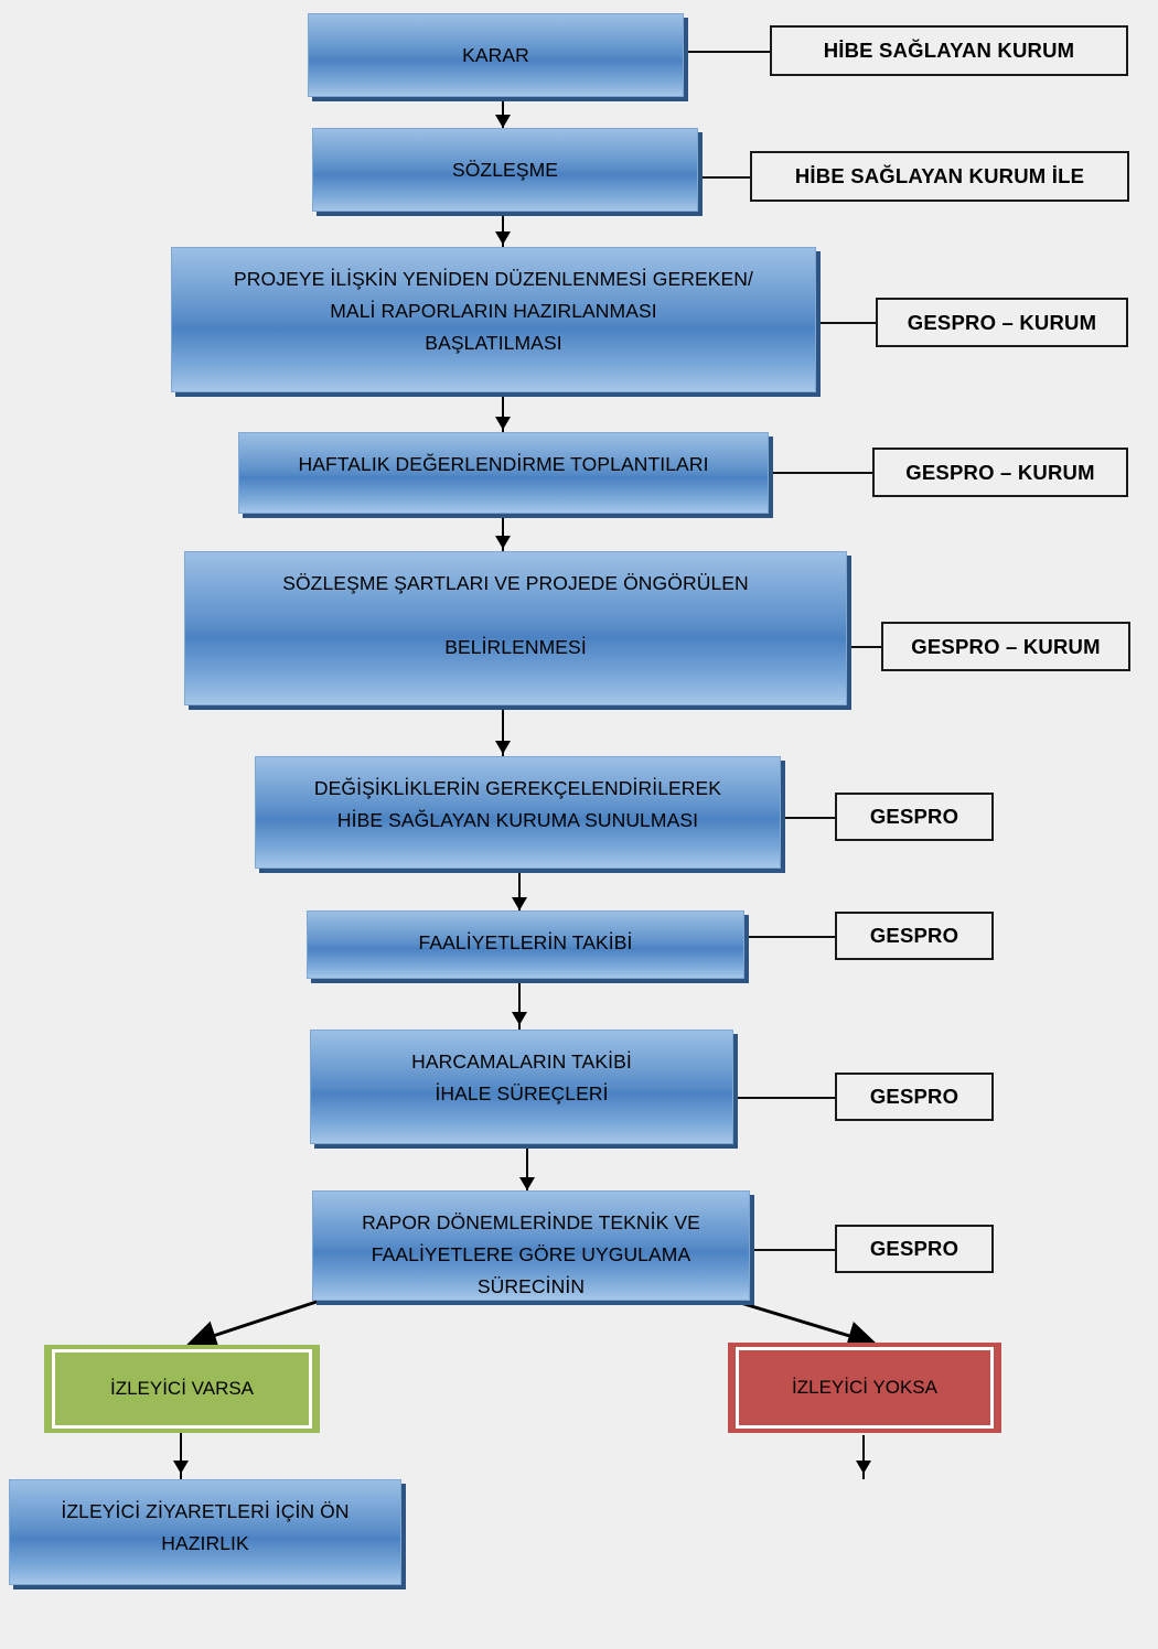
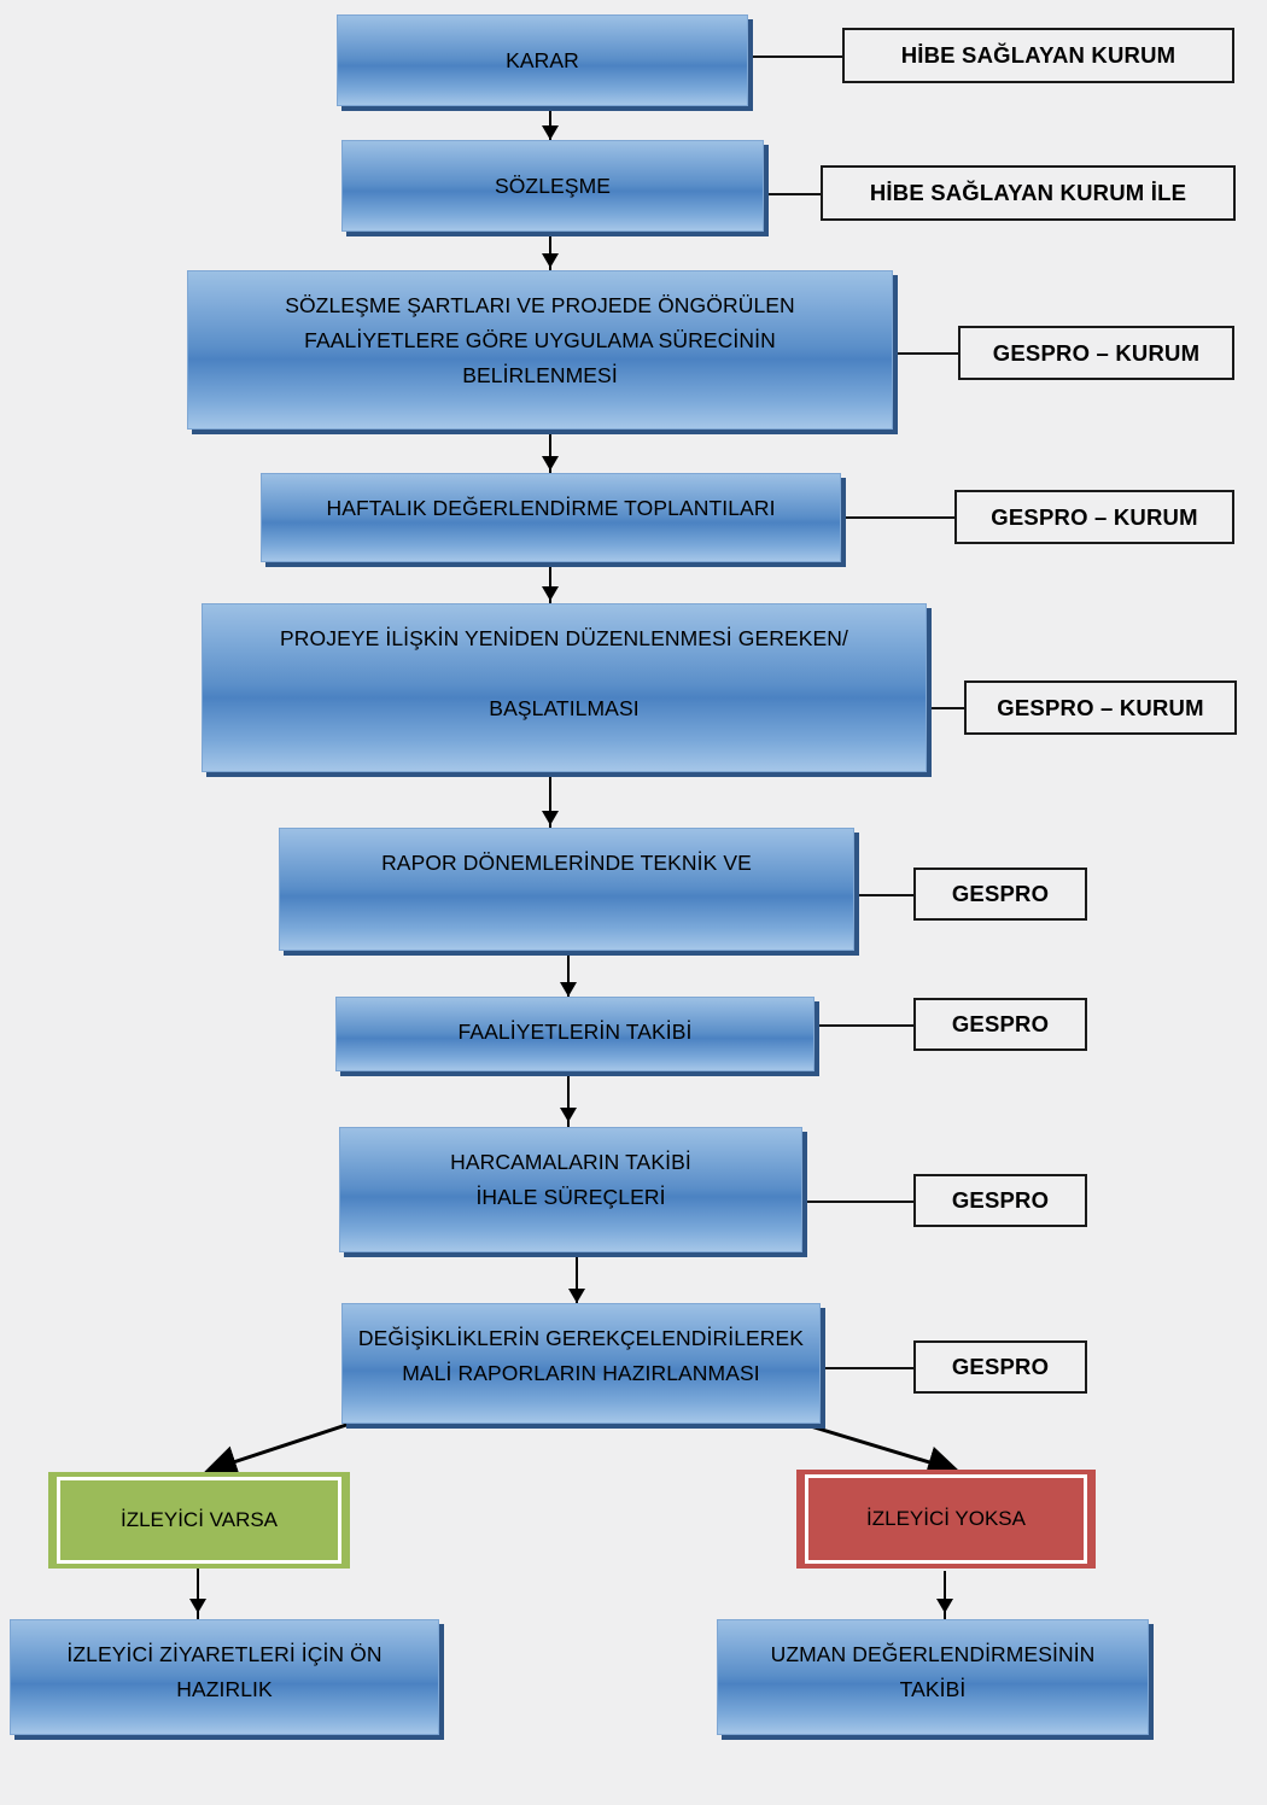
  KARAR
  SÖZLEŞME
- PROJEYE İLİŞKİN YENİDEN DÜZENLENMESİ GEREKEN/
+ SÖZLEŞME ŞARTLARI VE PROJEDE ÖNGÖRÜLEN
- MALİ RAPORLARIN HAZIRLANMASI
+ FAALİYETLERE GÖRE UYGULAMA SÜRECİNİN
- BAŞLATILMASI
+ BELİRLENMESİ
  HAFTALIK DEĞERLENDİRME TOPLANTILARI
- SÖZLEŞME ŞARTLARI VE PROJEDE ÖNGÖRÜLEN
+ PROJEYE İLİŞKİN YENİDEN DÜZENLENMESİ GEREKEN/
- BELİRLENMESİ
+ BAŞLATILMASI
- DEĞİŞİKLİKLERİN GEREKÇELENDİRİLEREK
+ RAPOR DÖNEMLERİNDE TEKNİK VE
- HİBE SAĞLAYAN KURUMA SUNULMASI
  FAALİYETLERİN TAKİBİ
  HARCAMALARIN TAKİBİ
  İHALE SÜREÇLERİ
- RAPOR DÖNEMLERİNDE TEKNİK VE
+ DEĞİŞİKLİKLERİN GEREKÇELENDİRİLEREK
- FAALİYETLERE GÖRE UYGULAMA SÜRECİNİN
+ MALİ RAPORLARIN HAZIRLANMASI
  İZLEYİCİ ZİYARETLERİ İÇİN ÖN
  HAZIRLIK
+ UZMAN DEĞERLENDİRMESİNİN
+ TAKİBİ
  İZLEYİCİ VARSA
  İZLEYİCİ YOKSA
  HİBE SAĞLAYAN KURUM
  HİBE SAĞLAYAN KURUM İLE
  GESPRO – KURUM
  GESPRO – KURUM
  GESPRO – KURUM
  GESPRO
  GESPRO
  GESPRO
  GESPRO
